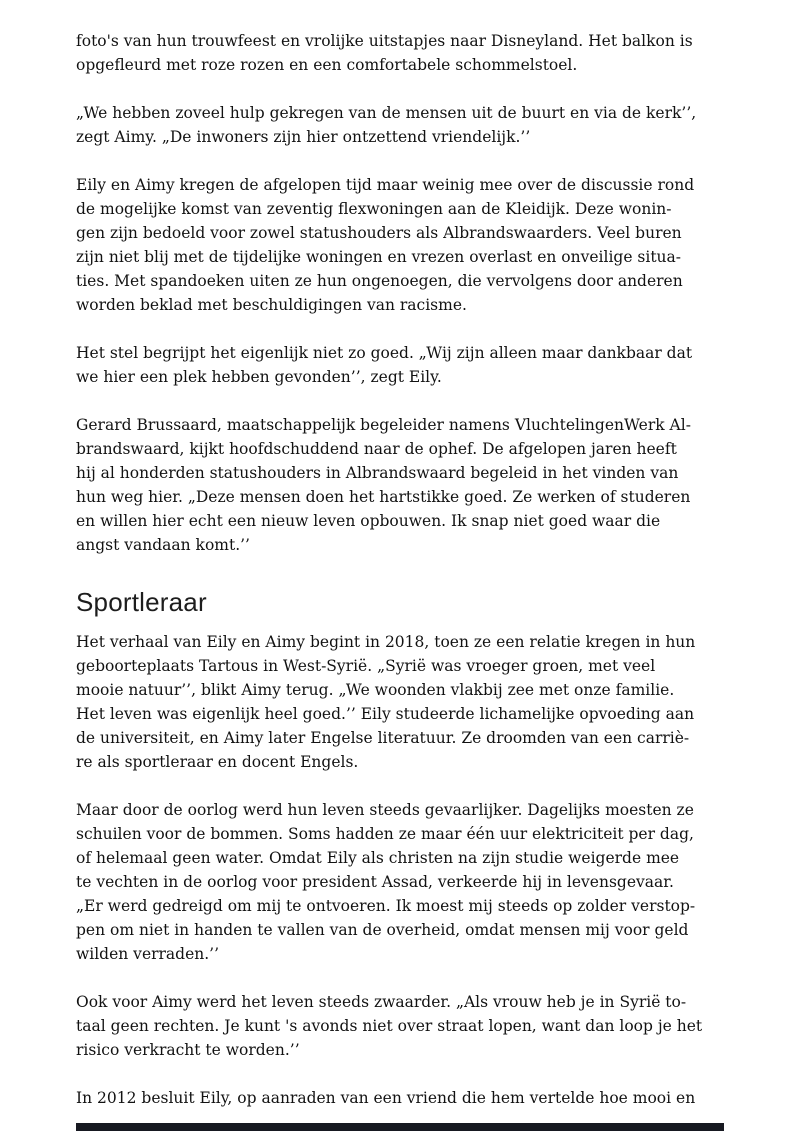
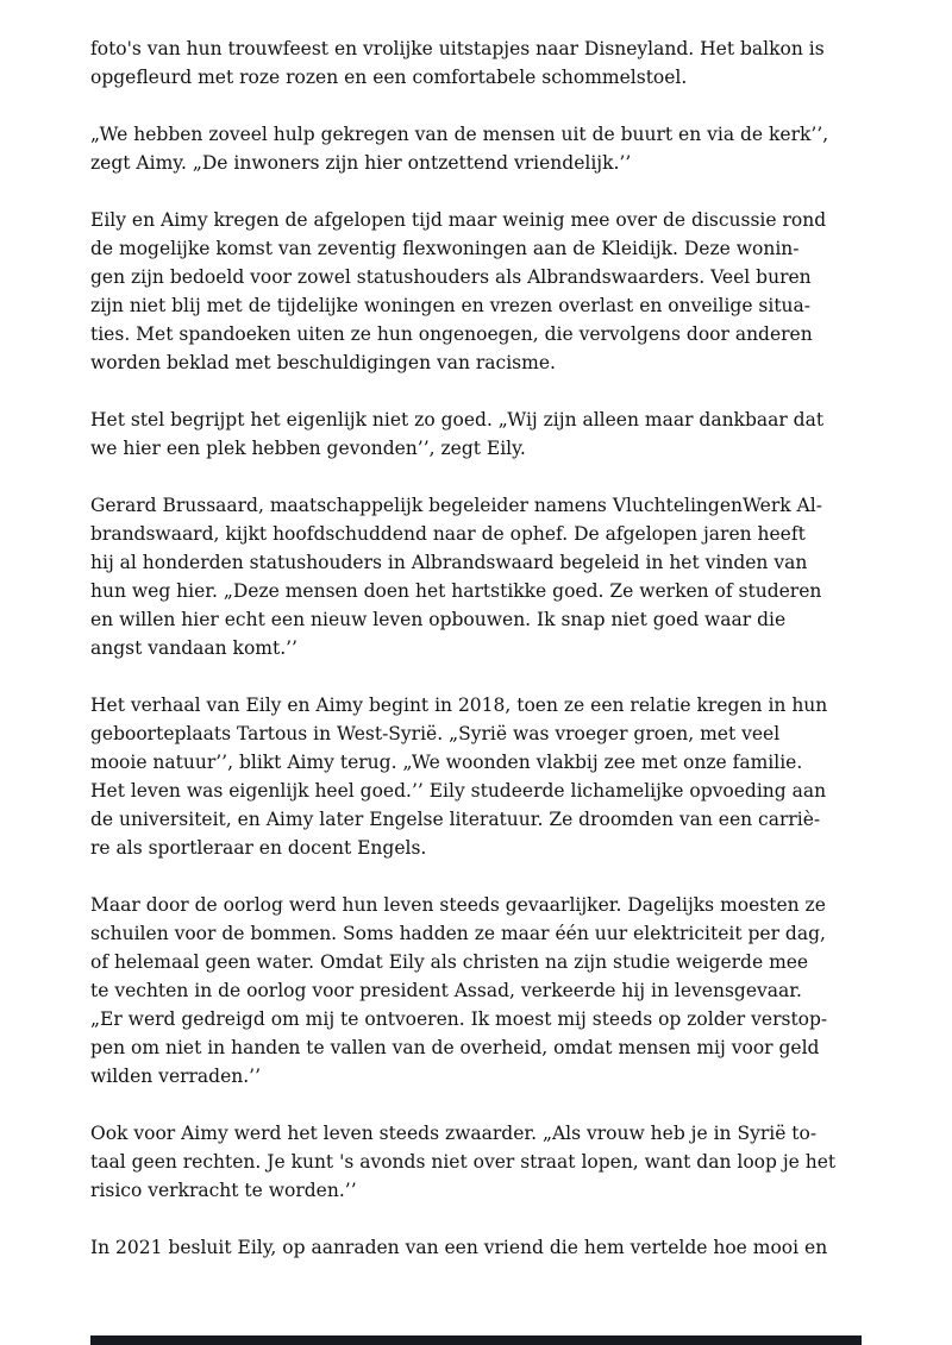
  foto's van hun trouwfeest en vrolijke uitstapjes naar Disneyland. Het balkon is
  opgefleurd met roze rozen en een comfortabele schommelstoel.
  „We hebben zoveel hulp gekregen van de mensen uit de buurt en via de kerk’’,
  zegt Aimy. „De inwoners zijn hier ontzettend vriendelijk.’’
  Eily en Aimy kregen de afgelopen tijd maar weinig mee over de discussie rond
  de mogelijke komst van zeventig flexwoningen aan de Kleidijk. Deze wonin-
  gen zijn bedoeld voor zowel statushouders als Albrandswaarders. Veel buren
  zijn niet blij met de tijdelijke woningen en vrezen overlast en onveilige situa-
  ties. Met spandoeken uiten ze hun ongenoegen, die vervolgens door anderen
  worden beklad met beschuldigingen van racisme.
  Het stel begrijpt het eigenlijk niet zo goed. „Wij zijn alleen maar dankbaar dat
  we hier een plek hebben gevonden’’, zegt Eily.
  Gerard Brussaard, maatschappelijk begeleider namens VluchtelingenWerk Al-
  brandswaard, kijkt hoofdschuddend naar de ophef. De afgelopen jaren heeft
  hij al honderden statushouders in Albrandswaard begeleid in het vinden van
  hun weg hier. „Deze mensen doen het hartstikke goed. Ze werken of studeren
  en willen hier echt een nieuw leven opbouwen. Ik snap niet goed waar die
  angst vandaan komt.’’
- Sportleraar
  Het verhaal van Eily en Aimy begint in 2018, toen ze een relatie kregen in hun
  geboorteplaats Tartous in West-Syrië. „Syrië was vroeger groen, met veel
  mooie natuur’’, blikt Aimy terug. „We woonden vlakbij zee met onze familie.
  Het leven was eigenlijk heel goed.’’ Eily studeerde lichamelijke opvoeding aan
  de universiteit, en Aimy later Engelse literatuur. Ze droomden van een carriè-
  re als sportleraar en docent Engels.
  Maar door de oorlog werd hun leven steeds gevaarlijker. Dagelijks moesten ze
  schuilen voor de bommen. Soms hadden ze maar één uur elektriciteit per dag,
  of helemaal geen water. Omdat Eily als christen na zijn studie weigerde mee
  te vechten in de oorlog voor president Assad, verkeerde hij in levensgevaar.
  „Er werd gedreigd om mij te ontvoeren. Ik moest mij steeds op zolder verstop-
  pen om niet in handen te vallen van de overheid, omdat mensen mij voor geld
  wilden verraden.’’
  Ook voor Aimy werd het leven steeds zwaarder. „Als vrouw heb je in Syrië to-
  taal geen rechten. Je kunt 's avonds niet over straat lopen, want dan loop je het
  risico verkracht te worden.’’
- In 2012 besluit Eily, op aanraden van een vriend die hem vertelde hoe mooi en
+ In 2021 besluit Eily, op aanraden van een vriend die hem vertelde hoe mooi en
